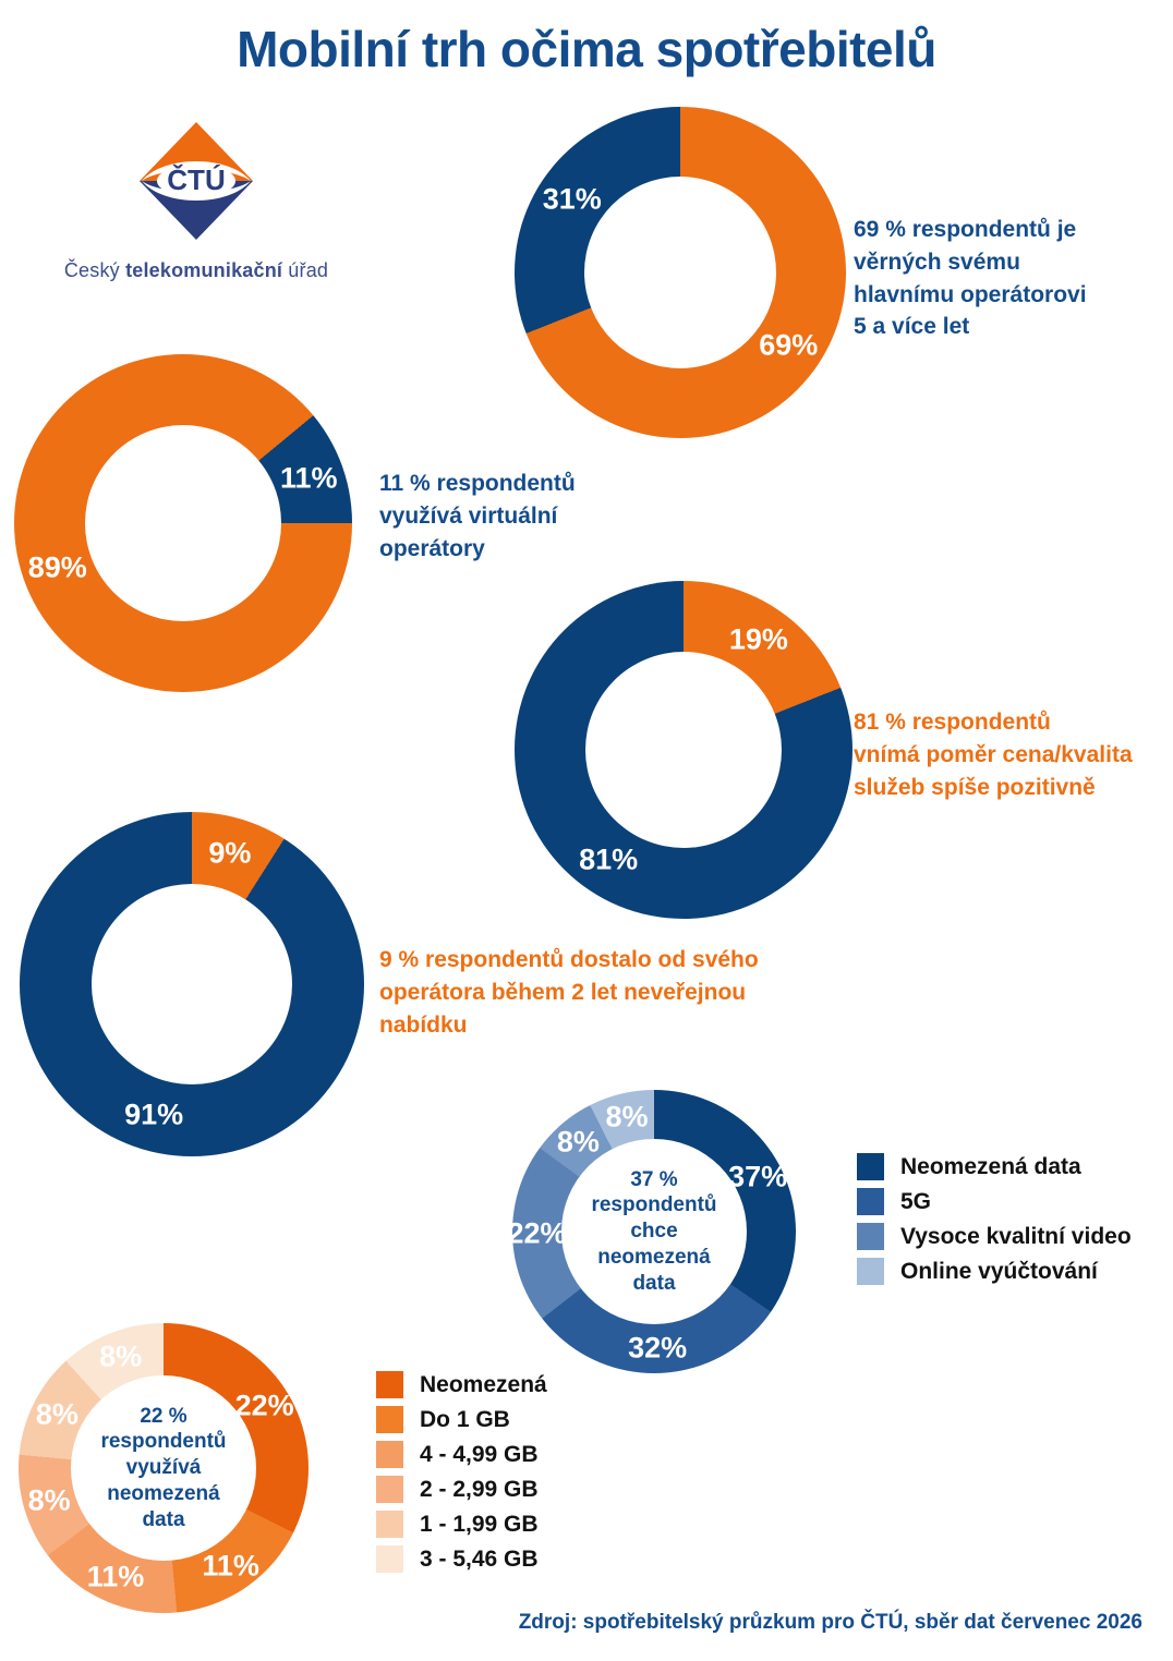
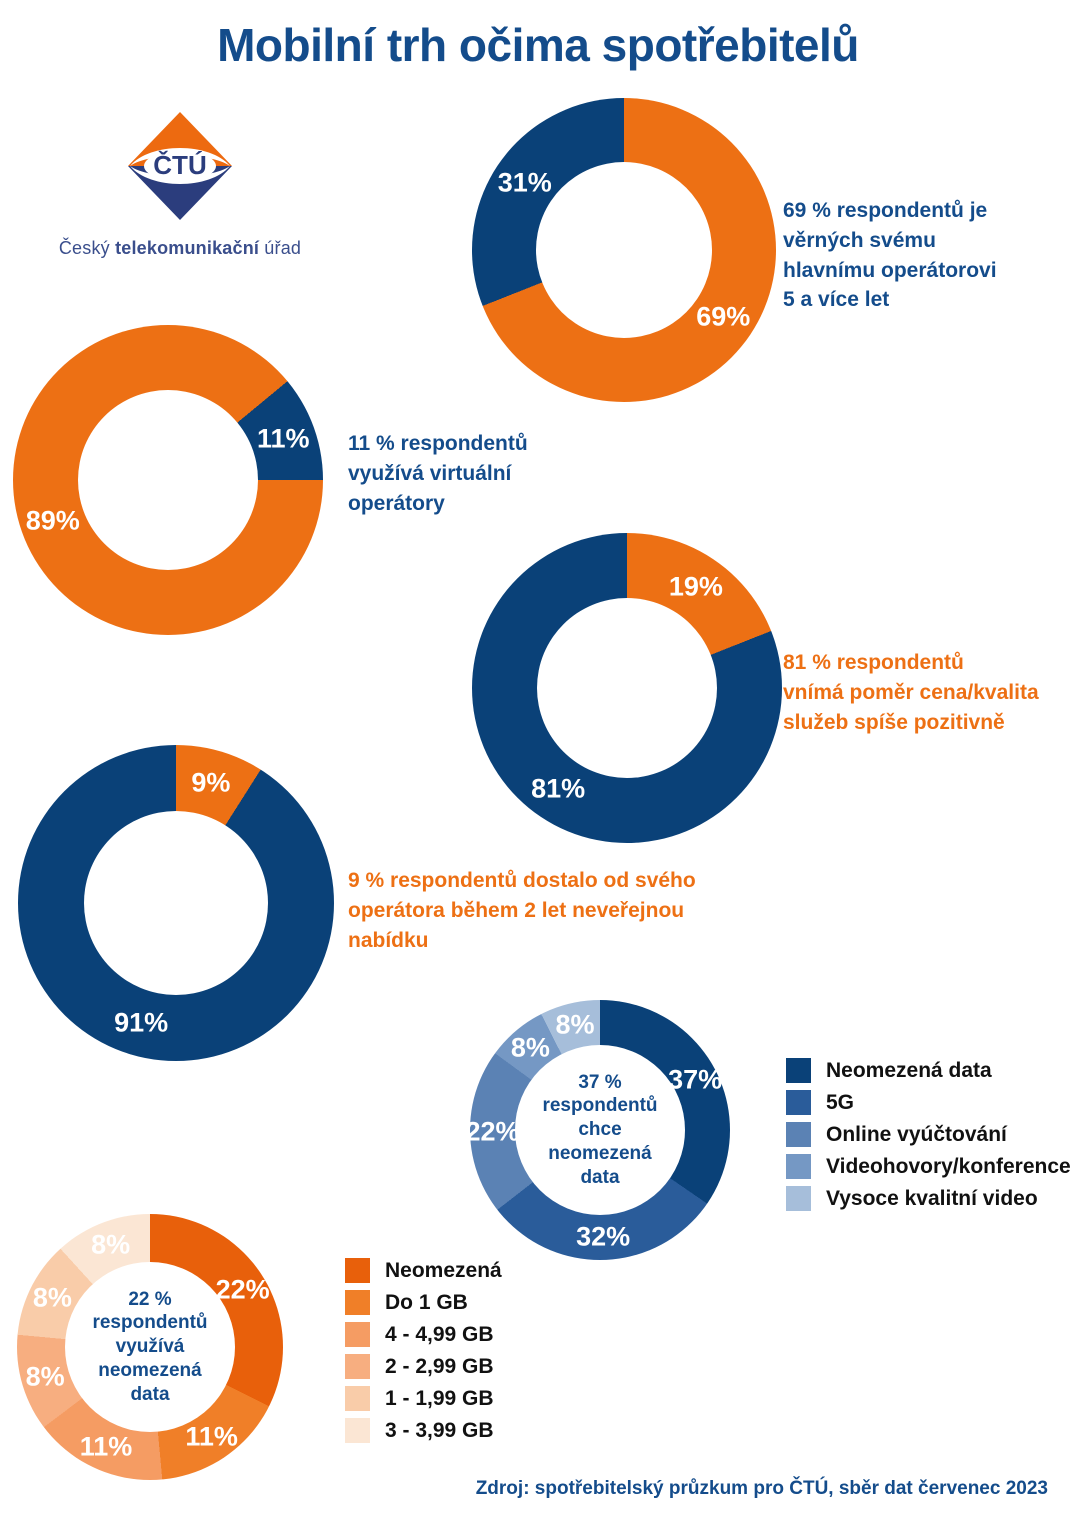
  Mobilní trh očima spotřebitelů
  ČTÚ
  Český telekomunikační úřad
  69%
  31%
  89%
  11%
  19%
  81%
  9%
  91%
  37 % respondentů
  chce neomezená
  data
  37%
  32%
  22%
  8%
  8%
  22 % respondentů
  využívá
  neomezená
  data
  22%
  11%
  11%
  8%
  8%
  8%
  69 % respondentů je
  věrných svému
  hlavnímu operátorovi
  5 a více let
  11 % respondentů
  využívá virtuální
  operátory
  81 % respondentů
  vnímá poměr cena/kvalita
  služeb spíše pozitivně
  9 % respondentů dostalo od svého
  operátora během 2 let neveřejnou
  nabídku
  Neomezená data
  5G
- Vysoce kvalitní video
+ Online vyúčtování
+ Videohovory/konference
- Online vyúčtování
+ Vysoce kvalitní video
  Neomezená
  Do 1 GB
  4 - 4,99 GB
  2 - 2,99 GB
  1 - 1,99 GB
- 3 - 5,46 GB
+ 3 - 3,99 GB
- Zdroj: spotřebitelský průzkum pro ČTÚ, sběr dat červenec 2026
+ Zdroj: spotřebitelský průzkum pro ČTÚ, sběr dat červenec 2023
